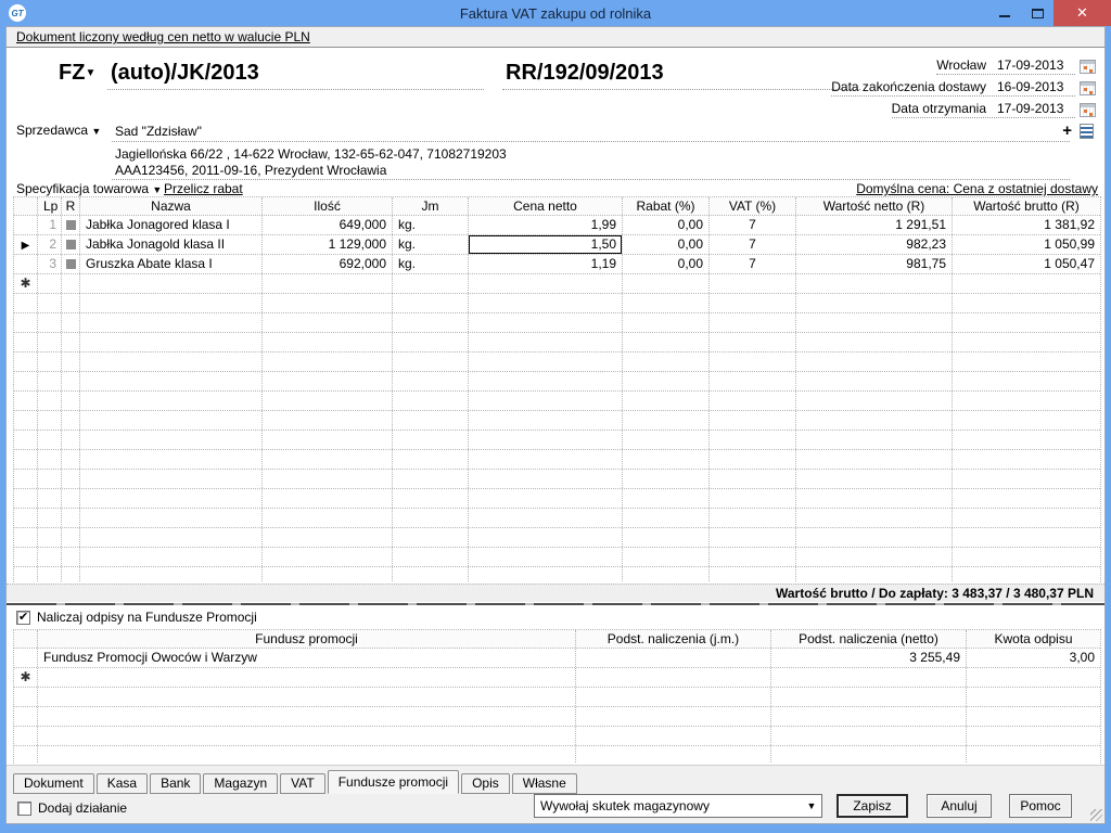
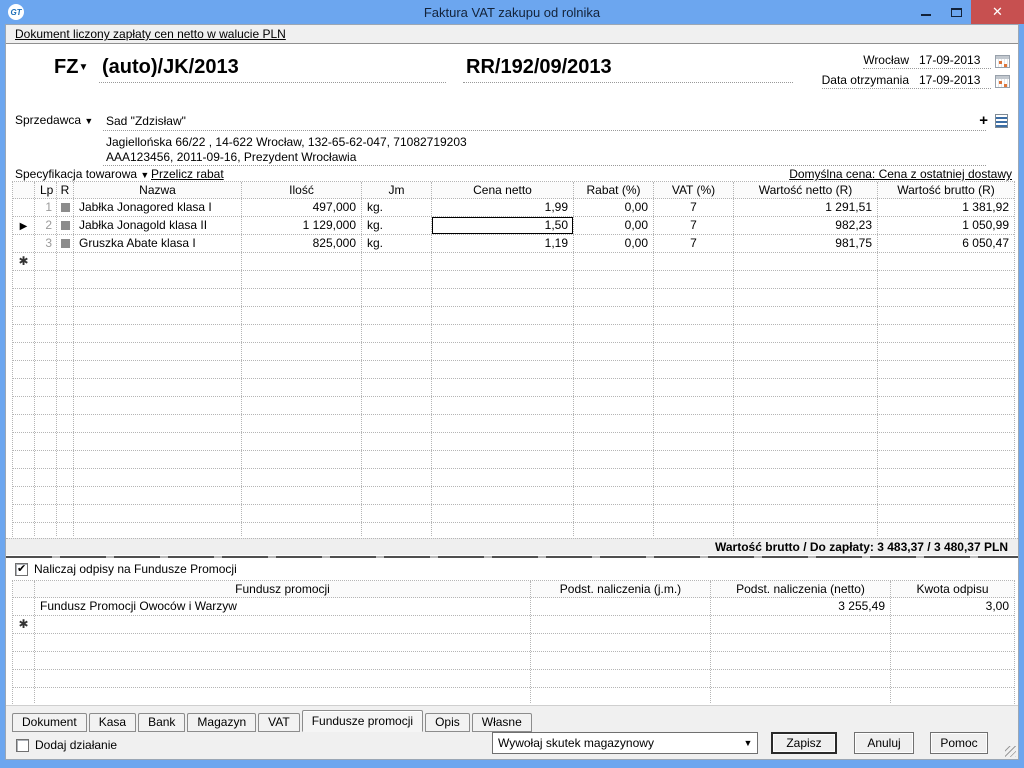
  GT
  Faktura VAT zakupu od rolnika
  ✕
- Dokument liczony według cen netto w walucie PLN
+ Dokument liczony zapłaty cen netto w walucie PLN
  FZ▼
  (auto)/JK/2013
  RR/192/09/2013
  Wrocław
  17-09-2013
- Data zakończenia dostawy
- 16-09-2013
  Data otrzymania
  17-09-2013
  Sprzedawca ▼
  Sad "Zdzisław"
  Jagiellońska 66/22 , 14-622 Wrocław, 132-65-62-047, 71082719203
  AAA123456, 2011-09-16, Prezydent Wrocławia
  +
  Specyfikacja towarowa ▼
  Przelicz rabat
  Domyślna cena: Cena z ostatniej dostawy
  Lp
  R
  Nazwa
  Ilość
  Jm
  Cena netto
  Rabat (%)
  VAT (%)
  Wartość netto (R)
  Wartość brutto (R)
  1
  Jabłka Jonagored klasa I
- 649,000
+ 497,000
  kg.
  1,99
  0,00
  7
  1 291,51
  1 381,92
  ▶
  2
  Jabłka Jonagold klasa II
  1 129,000
  kg.
  1,50
  0,00
  7
  982,23
  1 050,99
  3
  Gruszka Abate klasa I
- 692,000
+ 825,000
  kg.
  1,19
  0,00
  7
  981,75
- 1 050,47
+ 6 050,47
  ✱
  Wartość brutto / Do zapłaty: 3 483,37 / 3 480,37 PLN
  Naliczaj odpisy na Fundusze Promocji
  Fundusz promocji
  Podst. naliczenia (j.m.)
  Podst. naliczenia (netto)
  Kwota odpisu
  Fundusz Promocji Owoców i Warzyw
  3 255,49
  3,00
  ✱
  Dokument
  Kasa
  Bank
  Magazyn
  VAT
  Fundusze promocji
  Opis
  Własne
  Dodaj działanie
  Wywołaj skutek magazynowy
  ▼
  Zapisz
  Anuluj
  Pomoc
